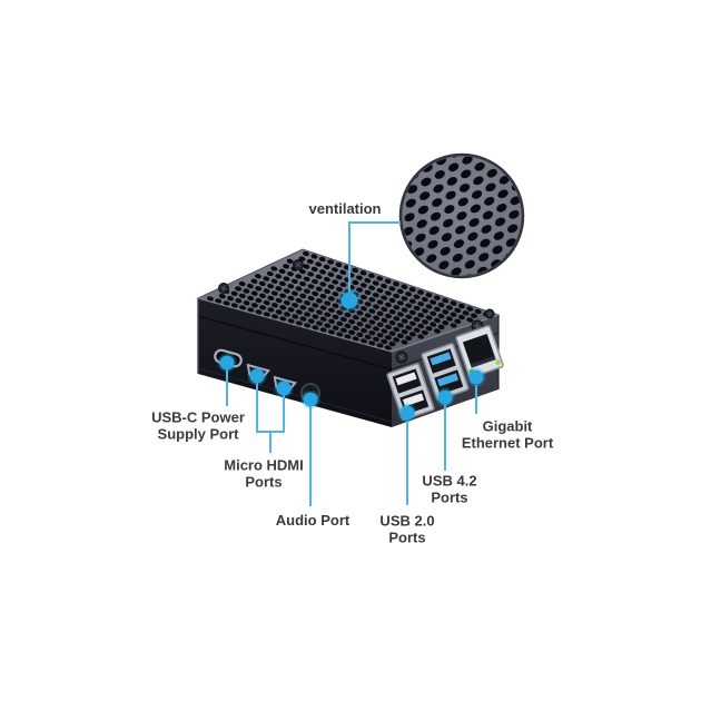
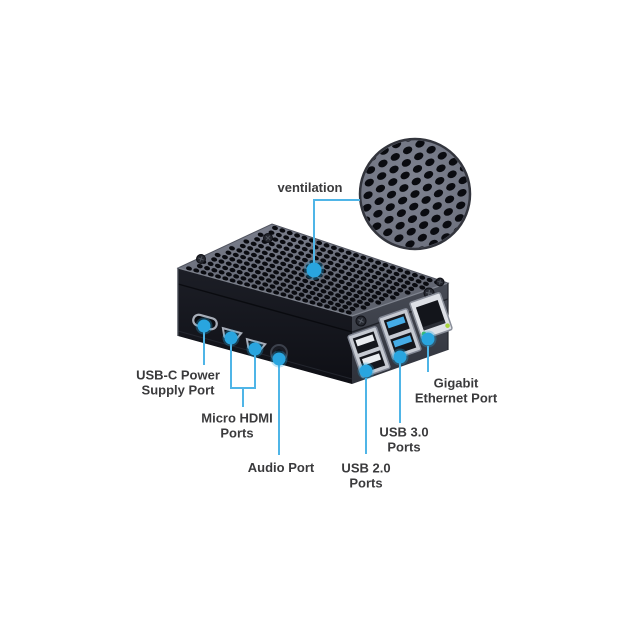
  ventilation
  USB-C Power
  Supply Port
  Micro HDMI
  Ports
  Audio Port
  USB 2.0
  Ports
- USB 4.2
+ USB 3.0
  Ports
  Gigabit
  Ethernet Port
